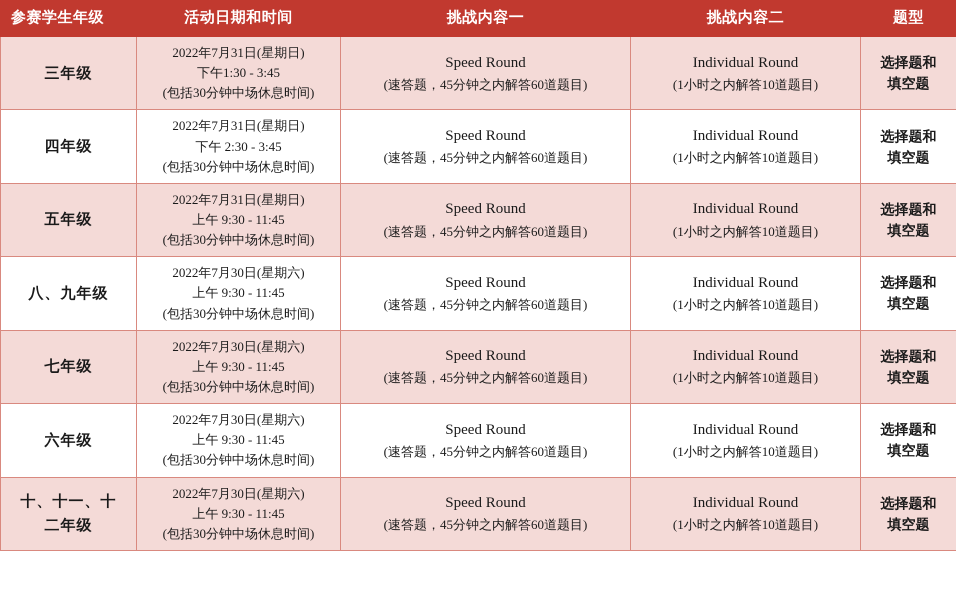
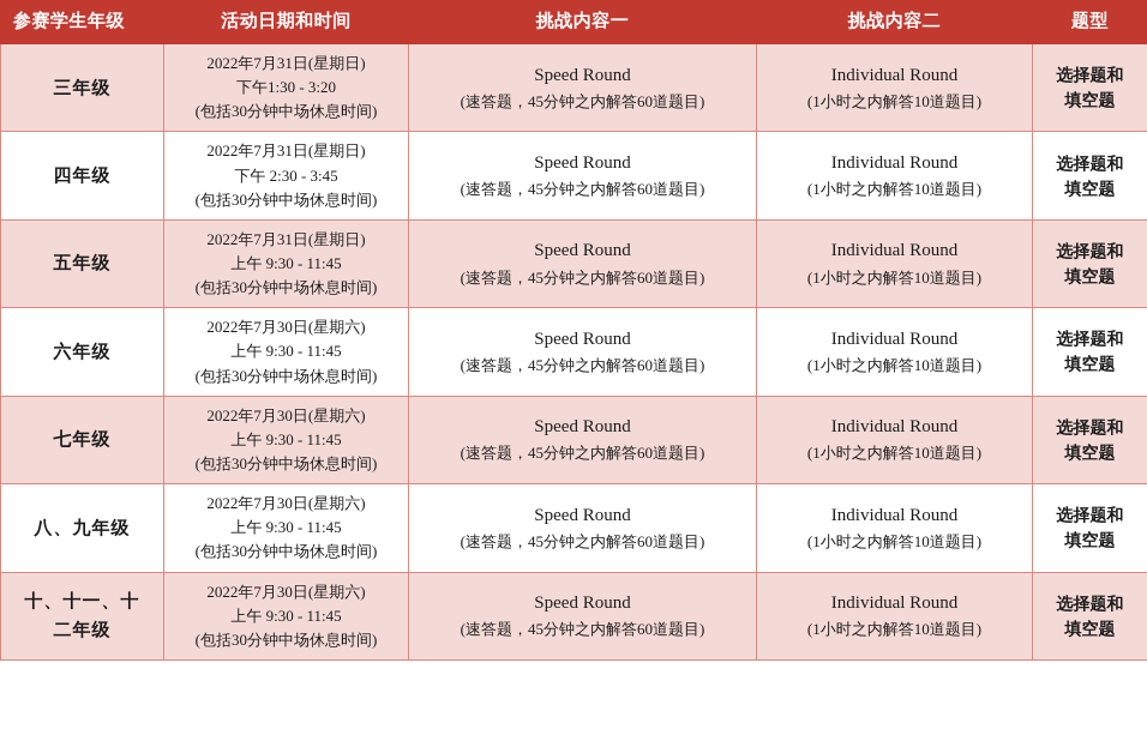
  参赛学生年级	活动日期和时间	挑战内容一	挑战内容二	题型
- 三年级	2022年7月31日(星期日) 下午1:30 - 3:45 (包括30分钟中场休息时间)	Speed Round (速答题，45分钟之内解答60道题目)	Individual Round (1小时之内解答10道题目)	选择题和 填空题
+ 三年级	2022年7月31日(星期日) 下午1:30 - 3:20 (包括30分钟中场休息时间)	Speed Round (速答题，45分钟之内解答60道题目)	Individual Round (1小时之内解答10道题目)	选择题和 填空题
  四年级	2022年7月31日(星期日) 下午 2:30 - 3:45 (包括30分钟中场休息时间)	Speed Round (速答题，45分钟之内解答60道题目)	Individual Round (1小时之内解答10道题目)	选择题和 填空题
  五年级	2022年7月31日(星期日) 上午 9:30 - 11:45 (包括30分钟中场休息时间)	Speed Round (速答题，45分钟之内解答60道题目)	Individual Round (1小时之内解答10道题目)	选择题和 填空题
- 八、九年级	2022年7月30日(星期六) 上午 9:30 - 11:45 (包括30分钟中场休息时间)	Speed Round (速答题，45分钟之内解答60道题目)	Individual Round (1小时之内解答10道题目)	选择题和 填空题
+ 六年级	2022年7月30日(星期六) 上午 9:30 - 11:45 (包括30分钟中场休息时间)	Speed Round (速答题，45分钟之内解答60道题目)	Individual Round (1小时之内解答10道题目)	选择题和 填空题
  七年级	2022年7月30日(星期六) 上午 9:30 - 11:45 (包括30分钟中场休息时间)	Speed Round (速答题，45分钟之内解答60道题目)	Individual Round (1小时之内解答10道题目)	选择题和 填空题
- 六年级	2022年7月30日(星期六) 上午 9:30 - 11:45 (包括30分钟中场休息时间)	Speed Round (速答题，45分钟之内解答60道题目)	Individual Round (1小时之内解答10道题目)	选择题和 填空题
+ 八、九年级	2022年7月30日(星期六) 上午 9:30 - 11:45 (包括30分钟中场休息时间)	Speed Round (速答题，45分钟之内解答60道题目)	Individual Round (1小时之内解答10道题目)	选择题和 填空题
  十、十一、十 二年级	2022年7月30日(星期六) 上午 9:30 - 11:45 (包括30分钟中场休息时间)	Speed Round (速答题，45分钟之内解答60道题目)	Individual Round (1小时之内解答10道题目)	选择题和 填空题
